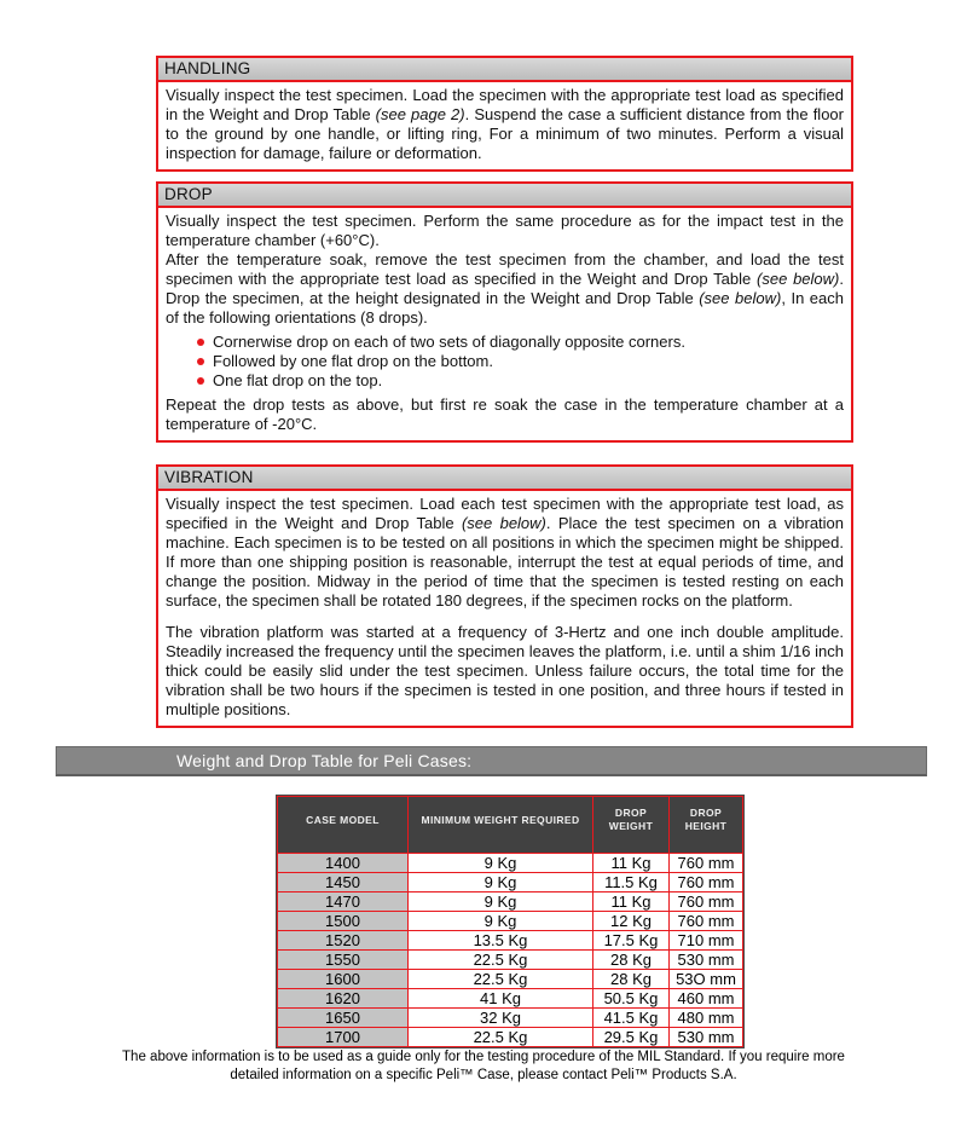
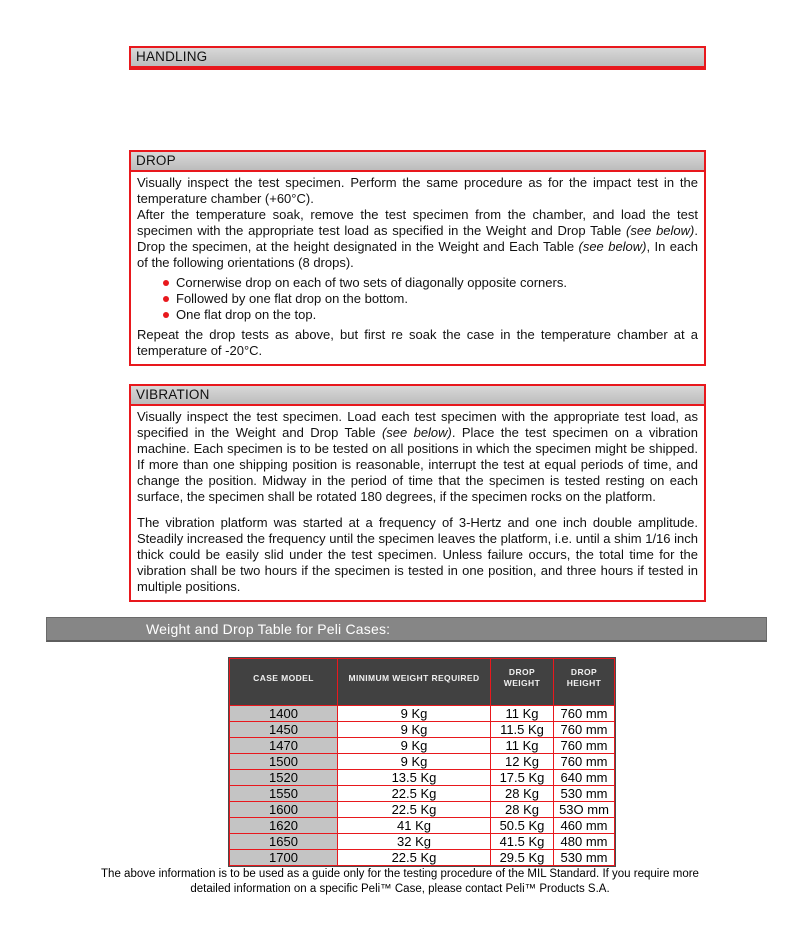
  HANDLING
- Visually inspect the test specimen. Load the specimen with the appropriate test load as specified in the Weight and Drop Table (see page 2). Suspend the case a sufficient distance from the floor to the ground by one handle, or lifting ring, For a minimum of two minutes. Perform a visual inspection for damage, failure or deformation.
  DROP
  Visually inspect the test specimen. Perform the same procedure as for the impact test in the temperature chamber (+60°C).
- After the temperature soak, remove the test specimen from the chamber, and load the test specimen with the appropriate test load as specified in the Weight and Drop Table (see below). Drop the specimen, at the height designated in the Weight and Drop Table (see below), In each of the following orientations (8 drops).
+ After the temperature soak, remove the test specimen from the chamber, and load the test specimen with the appropriate test load as specified in the Weight and Drop Table (see below). Drop the specimen, at the height designated in the Weight and Each Table (see below), In each of the following orientations (8 drops).
  Cornerwise drop on each of two sets of diagonally opposite corners.
  Followed by one flat drop on the bottom.
  One flat drop on the top.
  Repeat the drop tests as above, but first re soak the case in the temperature chamber at a temperature of -20°C.
  VIBRATION
  Visually inspect the test specimen. Load each test specimen with the appropriate test load, as specified in the Weight and Drop Table (see below). Place the test specimen on a vibration machine. Each specimen is to be tested on all positions in which the specimen might be shipped. If more than one shipping position is reasonable, interrupt the test at equal periods of time, and change the position. Midway in the period of time that the specimen is tested resting on each surface, the specimen shall be rotated 180 degrees, if the specimen rocks on the platform.
  The vibration platform was started at a frequency of 3-Hertz and one inch double amplitude. Steadily increased the frequency until the specimen leaves the platform, i.e. until a shim 1/16 inch thick could be easily slid under the test specimen. Unless failure occurs, the total time for the vibration shall be two hours if the specimen is tested in one position, and three hours if tested in multiple positions.
  Weight and Drop Table for Peli Cases:
  CASE MODEL	MINIMUM WEIGHT REQUIRED	DROP WEIGHT	DROP HEIGHT
  1400	9 Kg	11 Kg	760 mm
  1450	9 Kg	11.5 Kg	760 mm
  1470	9 Kg	11 Kg	760 mm
  1500	9 Kg	12 Kg	760 mm
- 1520	13.5 Kg	17.5 Kg	710 mm
+ 1520	13.5 Kg	17.5 Kg	640 mm
  1550	22.5 Kg	28 Kg	530 mm
  1600	22.5 Kg	28 Kg	53O mm
  1620	41 Kg	50.5 Kg	460 mm
  1650	32 Kg	41.5 Kg	480 mm
  1700	22.5 Kg	29.5 Kg	530 mm
  The above information is to be used as a guide only for the testing procedure of the MIL Standard. If you require more detailed information on a specific Peli™ Case, please contact Peli™ Products S.A.
